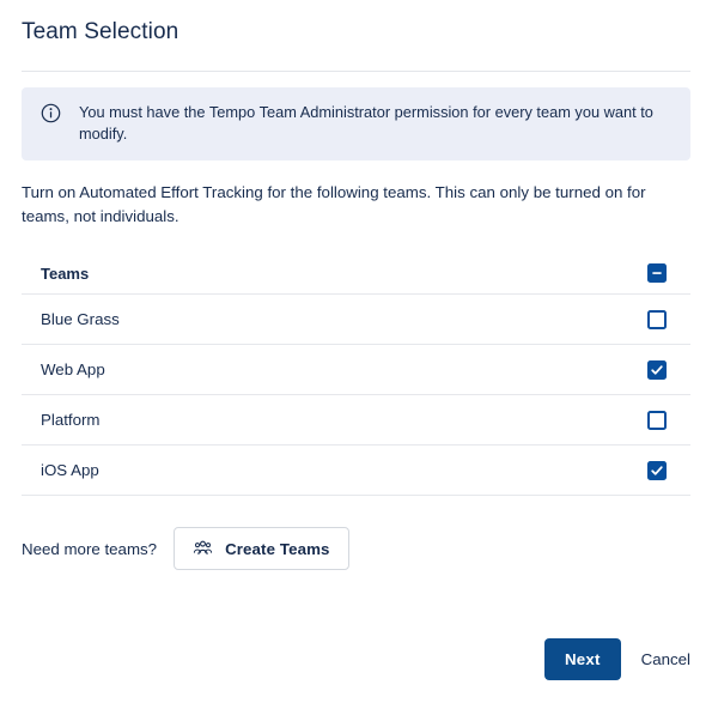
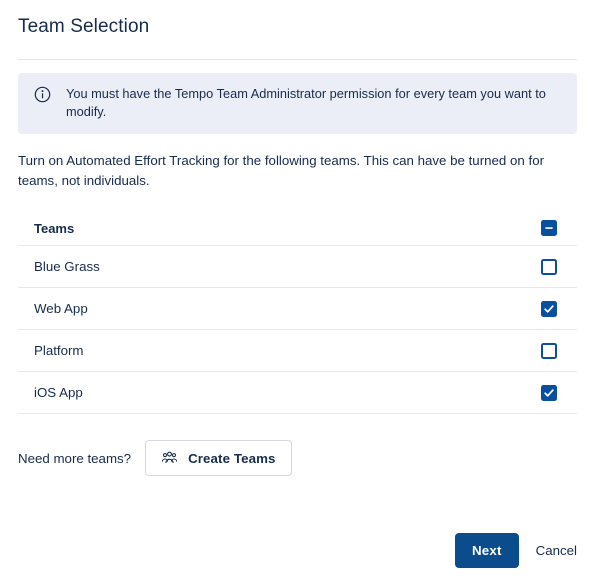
  Team Selection
  You must have the Tempo Team Administrator permission for every team you want to modify.
- Turn on Automated Effort Tracking for the following teams. This can only be turned on for teams, not individuals.
+ Turn on Automated Effort Tracking for the following teams. This can have be turned on for teams, not individuals.
  Teams
  Blue Grass
  Web App
  Platform
  iOS App
  Need more teams?
  Create Teams
  Next
  Cancel
